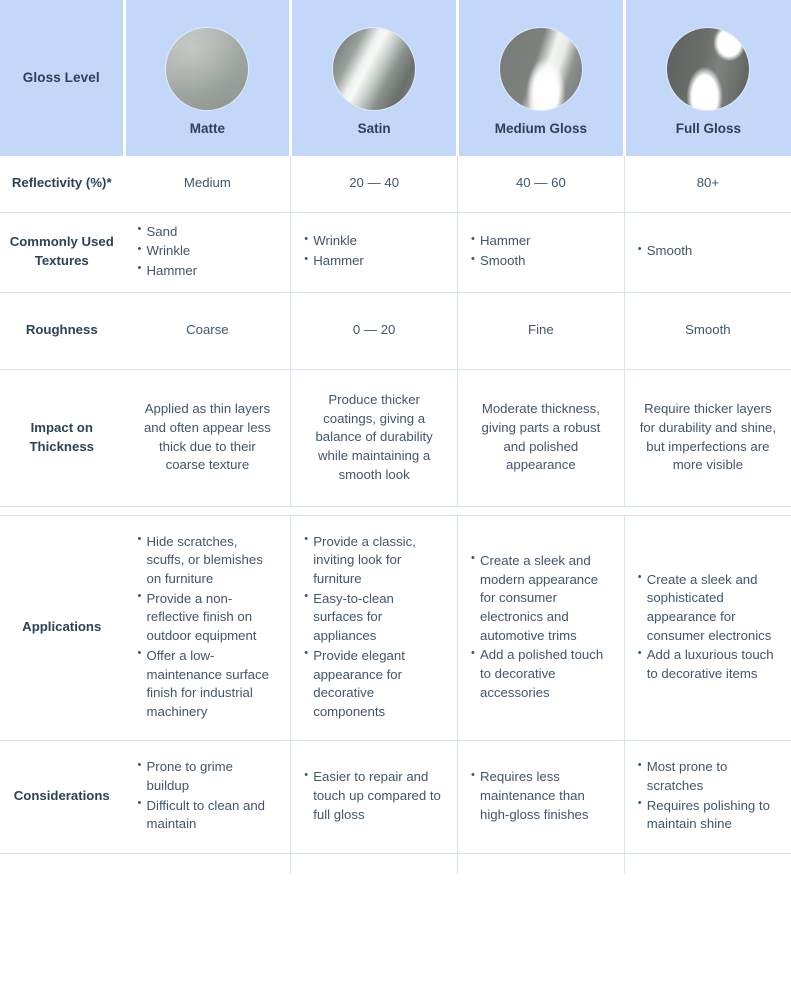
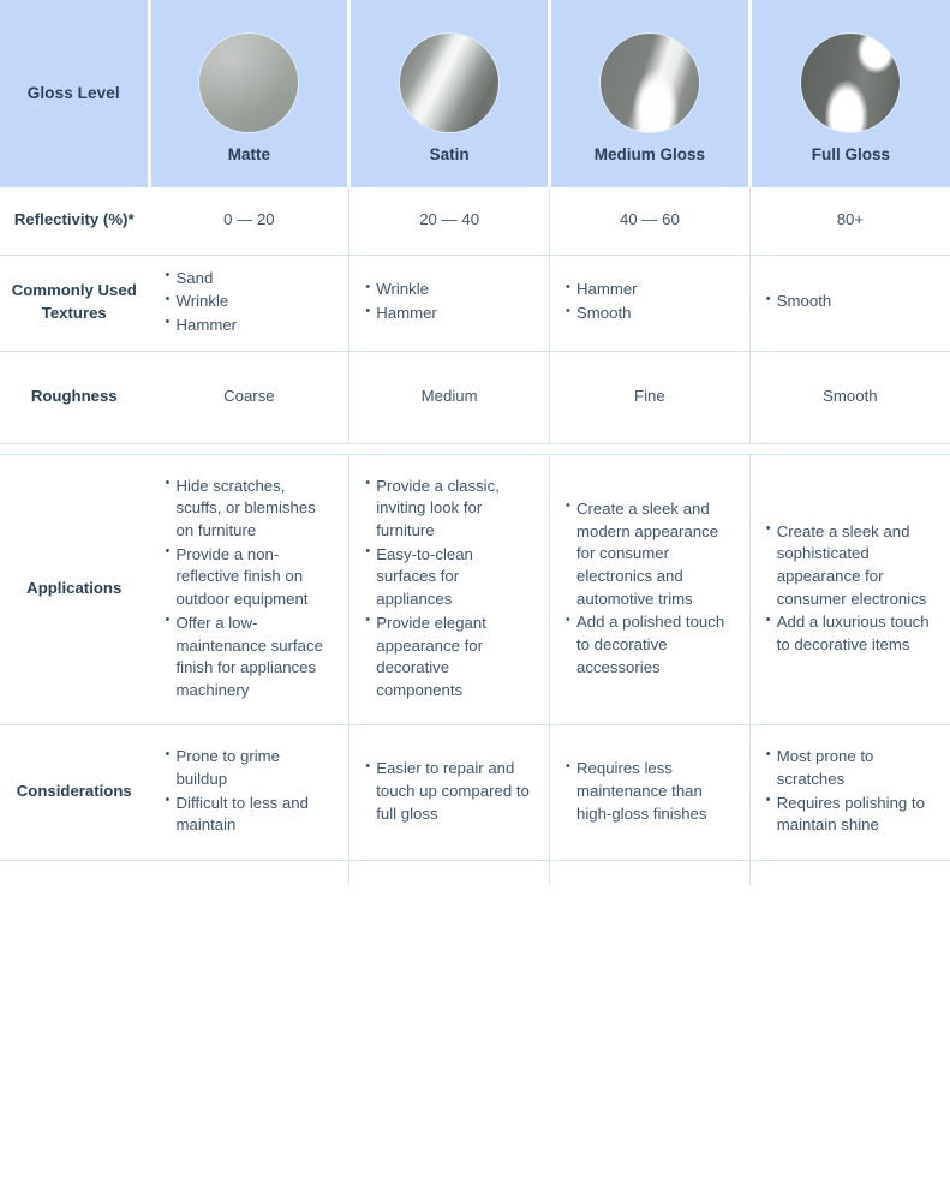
  Gloss Level	Matte	Satin	Medium Gloss	Full Gloss
- Reflectivity (%)*	Medium	20 — 40	40 — 60	80+
+ Reflectivity (%)*	0 — 20	20 — 40	40 — 60	80+
  Commonly Used Textures	SandWrinkleHammer	WrinkleHammer	HammerSmooth	Smooth
- Roughness	Coarse	0 — 20	Fine	Smooth
+ Roughness	Coarse	Medium	Fine	Smooth
- Impact on Thickness	Applied as thin layers and often appear less thick due to their coarse texture	Produce thicker coatings, giving a balance of durability while maintaining a smooth look	Moderate thickness, giving parts a robust and polished appearance	Require thicker layers for durability and shine, but imperfections are more visible
- Applications	Hide scratches, scuffs, or blemishes on furnitureProvide a non-reflective finish on outdoor equipmentOffer a low-maintenance surface finish for industrial machinery	Provide a classic, inviting look for furnitureEasy-to-clean surfaces for appliancesProvide elegant appearance for decorative components	Create a sleek and modern appearance for consumer electronics and automotive trimsAdd a polished touch to decorative accessories	Create a sleek and sophisticated appearance for consumer electronicsAdd a luxurious touch to decorative items
+ Applications	Hide scratches, scuffs, or blemishes on furnitureProvide a non-reflective finish on outdoor equipmentOffer a low-maintenance surface finish for appliances machinery	Provide a classic, inviting look for furnitureEasy-to-clean surfaces for appliancesProvide elegant appearance for decorative components	Create a sleek and modern appearance for consumer electronics and automotive trimsAdd a polished touch to decorative accessories	Create a sleek and sophisticated appearance for consumer electronicsAdd a luxurious touch to decorative items
- Considerations	Prone to grime buildupDifficult to clean and maintain	Easier to repair and touch up compared to full gloss	Requires less maintenance than high-gloss finishes	Most prone to scratchesRequires polishing to maintain shine
+ Considerations	Prone to grime buildupDifficult to less and maintain	Easier to repair and touch up compared to full gloss	Requires less maintenance than high-gloss finishes	Most prone to scratchesRequires polishing to maintain shine
